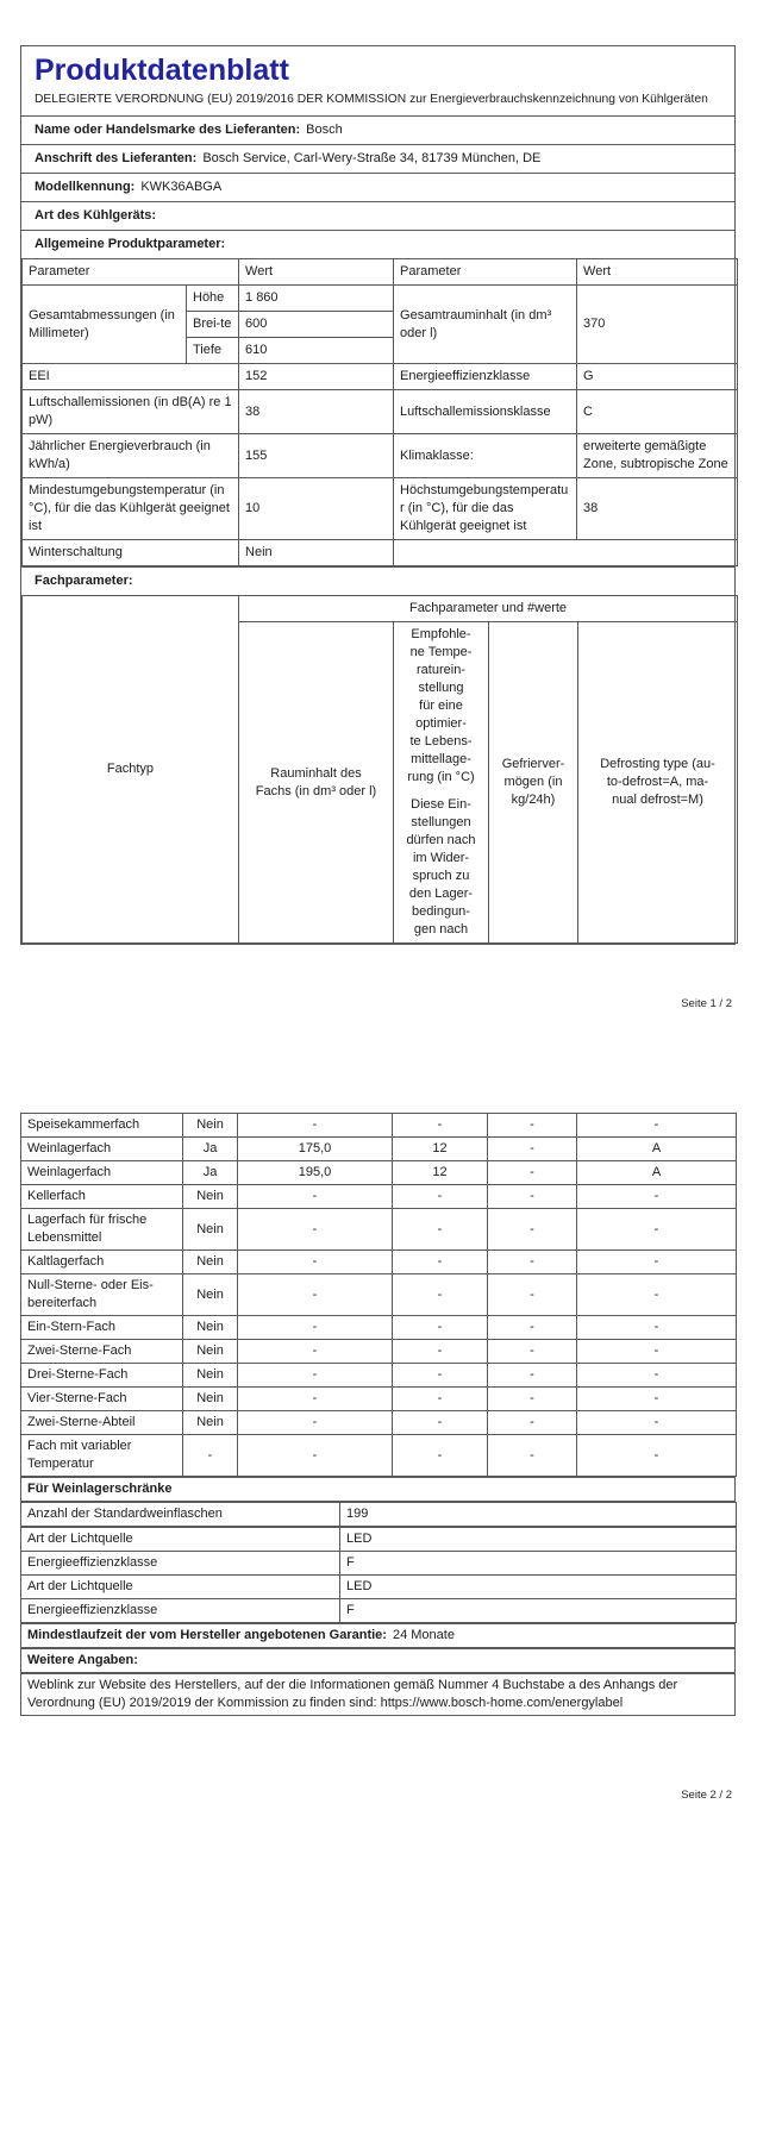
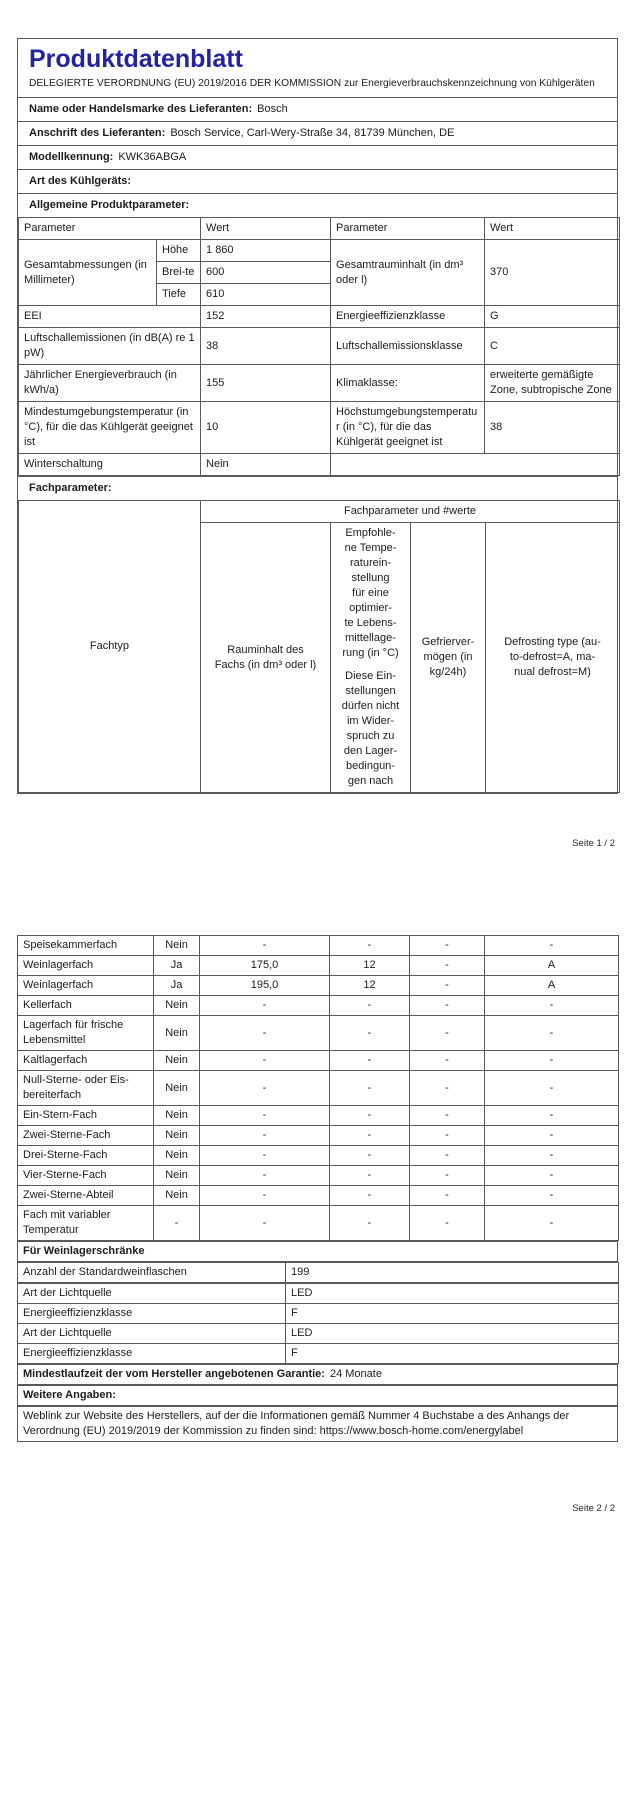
  Produktdatenblatt
  DELEGIERTE VERORDNUNG (EU) 2019/2016 DER KOMMISSION zur Energieverbrauchskennzeichnung von Kühlgeräten
  Name oder Handelsmarke des Lieferanten: Bosch
  Anschrift des Lieferanten: Bosch Service, Carl-Wery-Straße 34, 81739 München, DE
  Modellkennung: KWK36ABGA
  Art des Kühlgeräts:
  Allgemeine Produktparameter:
  Parameter	Wert	Parameter	Wert
  Gesamtabmessungen (in Millimeter)	Höhe	1 860	Gesamtrauminhalt (in dm³ oder l)	370
  Brei-te	600
  Tiefe	610
  EEI	152	Energieeffizienzklasse	G
  Luftschallemissionen (in dB(A) re 1 pW)	38	Luftschallemissionsklasse	C
  Jährlicher Energieverbrauch (in kWh/a)	155	Klimaklasse:	erweiterte gemäßigte Zone, subtropische Zone
  Mindestumgebungstemperatur (in °C), für die das Kühlgerät geeignet ist	10	Höchstumgebungstemperatur (in °C), für die das Kühlgerät geeignet ist	38
  Winterschaltung	Nein
  Fachparameter:
  Fachtyp	Fachparameter und #werte
- Rauminhalt des Fachs (in dm³ oder l)	Empfohle- ne Tempe- raturein- stellung für eine optimier- te Lebens- mittellage- rung (in °C) Diese Ein- stellungen dürfen nach im Wider- spruch zu den Lager- bedingun- gen nach	Gefrierver- mögen (in kg/24h)	Defrosting type (au- to-defrost=A, ma- nual defrost=M)
+ Rauminhalt des Fachs (in dm³ oder l)	Empfohle- ne Tempe- raturein- stellung für eine optimier- te Lebens- mittellage- rung (in °C) Diese Ein- stellungen dürfen nicht im Wider- spruch zu den Lager- bedingun- gen nach	Gefrierver- mögen (in kg/24h)	Defrosting type (au- to-defrost=A, ma- nual defrost=M)
  Seite 1 / 2
  Speisekammerfach	Nein	-	-	-	-
  Weinlagerfach	Ja	175,0	12	-	A
  Weinlagerfach	Ja	195,0	12	-	A
  Kellerfach	Nein	-	-	-	-
  Lagerfach für frische Lebensmittel	Nein	-	-	-	-
  Kaltlagerfach	Nein	-	-	-	-
  Null-Sterne- oder Eis-bereiterfach	Nein	-	-	-	-
  Ein-Stern-Fach	Nein	-	-	-	-
  Zwei-Sterne-Fach	Nein	-	-	-	-
  Drei-Sterne-Fach	Nein	-	-	-	-
  Vier-Sterne-Fach	Nein	-	-	-	-
  Zwei-Sterne-Abteil	Nein	-	-	-	-
  Fach mit variabler Temperatur	-	-	-	-	-
  Für Weinlagerschränke
  Anzahl der Standardweinflaschen	199
  Art der Lichtquelle	LED
  Energieeffizienzklasse	F
  Art der Lichtquelle	LED
  Energieeffizienzklasse	F
  Mindestlaufzeit der vom Hersteller angebotenen Garantie: 24 Monate
  Weitere Angaben:
  Weblink zur Website des Herstellers, auf der die Informationen gemäß Nummer 4 Buchstabe a des Anhangs der Verordnung (EU) 2019/2019 der Kommission zu finden sind: https://www.bosch-home.com/energylabel
  Seite 2 / 2
